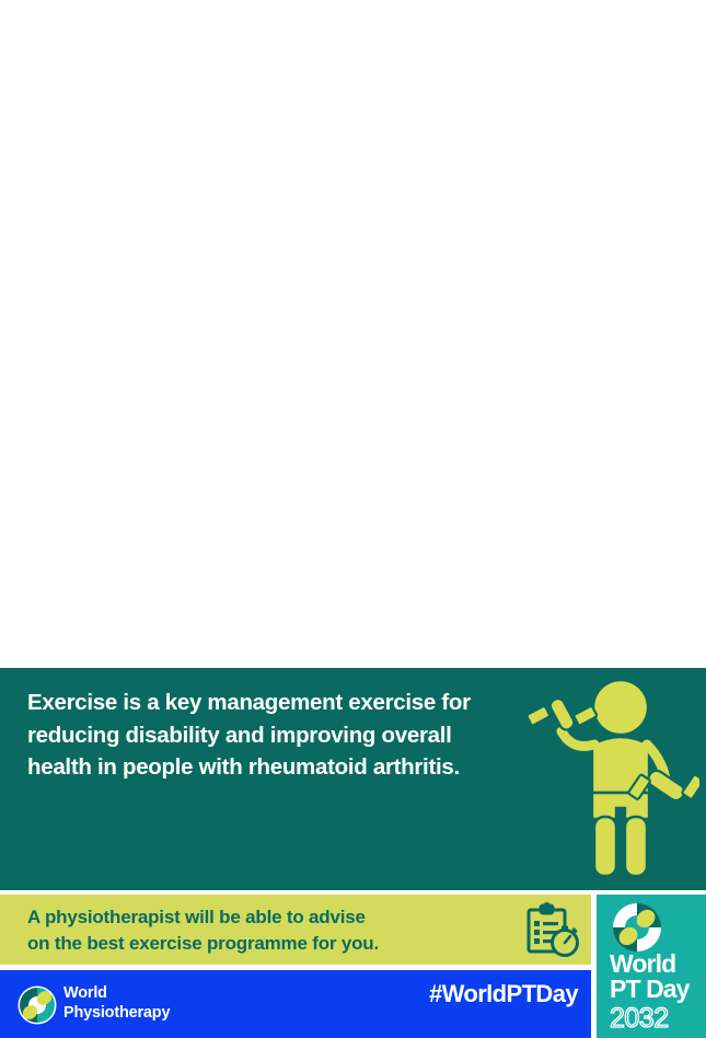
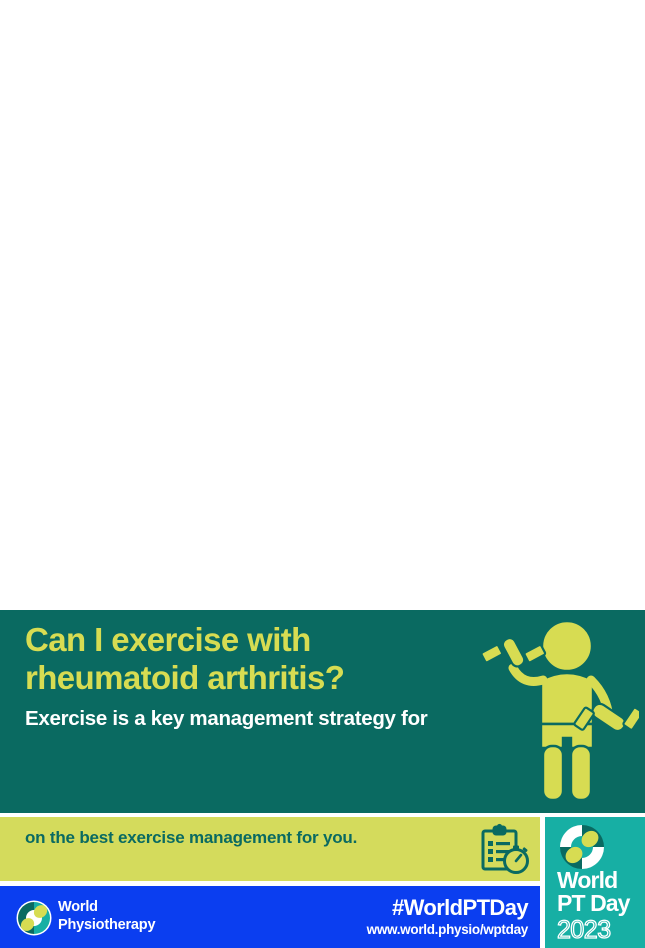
+ Can I exercise with
+ rheumatoid arthritis?
- Exercise is a key management exercise for
+ Exercise is a key management strategy for
- reducing disability and improving overall
- health in people with rheumatoid arthritis.
- A physiotherapist will be able to advise
- on the best exercise programme for you.
+ on the best exercise management for you.
  World
  Physiotherapy
  #WorldPTDay
+ www.world.physio/wptday
  World
  PT Day
- 2032
+ 2023
